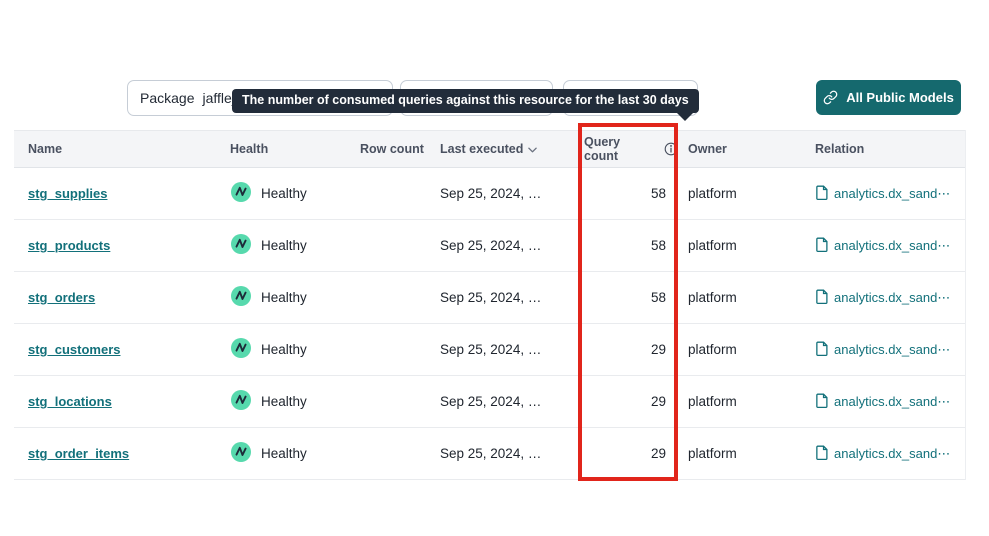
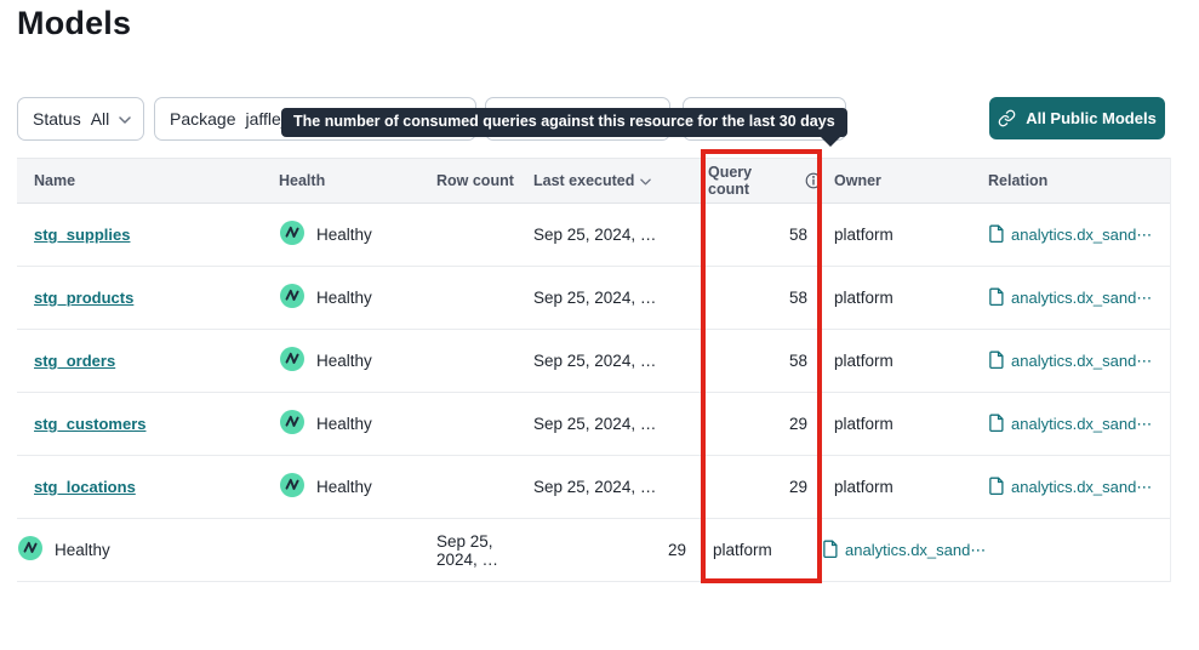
+ Models
+ Status
+ All
  Package
  jaffle
  All Public Models
  The number of consumed queries against this resource for the last 30 days
  Name
  Health
  Row count
  Last executed
  Query count
  Owner
  Relation
  stg_supplies
  Healthy
  Sep 25, 2024, …
  58
  platform
  analytics.dx_sand⋯
  stg_products
  Healthy
  Sep 25, 2024, …
  58
  platform
  analytics.dx_sand⋯
  stg_orders
  Healthy
  Sep 25, 2024, …
  58
  platform
  analytics.dx_sand⋯
  stg_customers
  Healthy
  Sep 25, 2024, …
  29
  platform
  analytics.dx_sand⋯
  stg_locations
  Healthy
  Sep 25, 2024, …
  29
  platform
  analytics.dx_sand⋯
- stg_order_items
  Healthy
  Sep 25, 2024, …
  29
  platform
  analytics.dx_sand⋯
